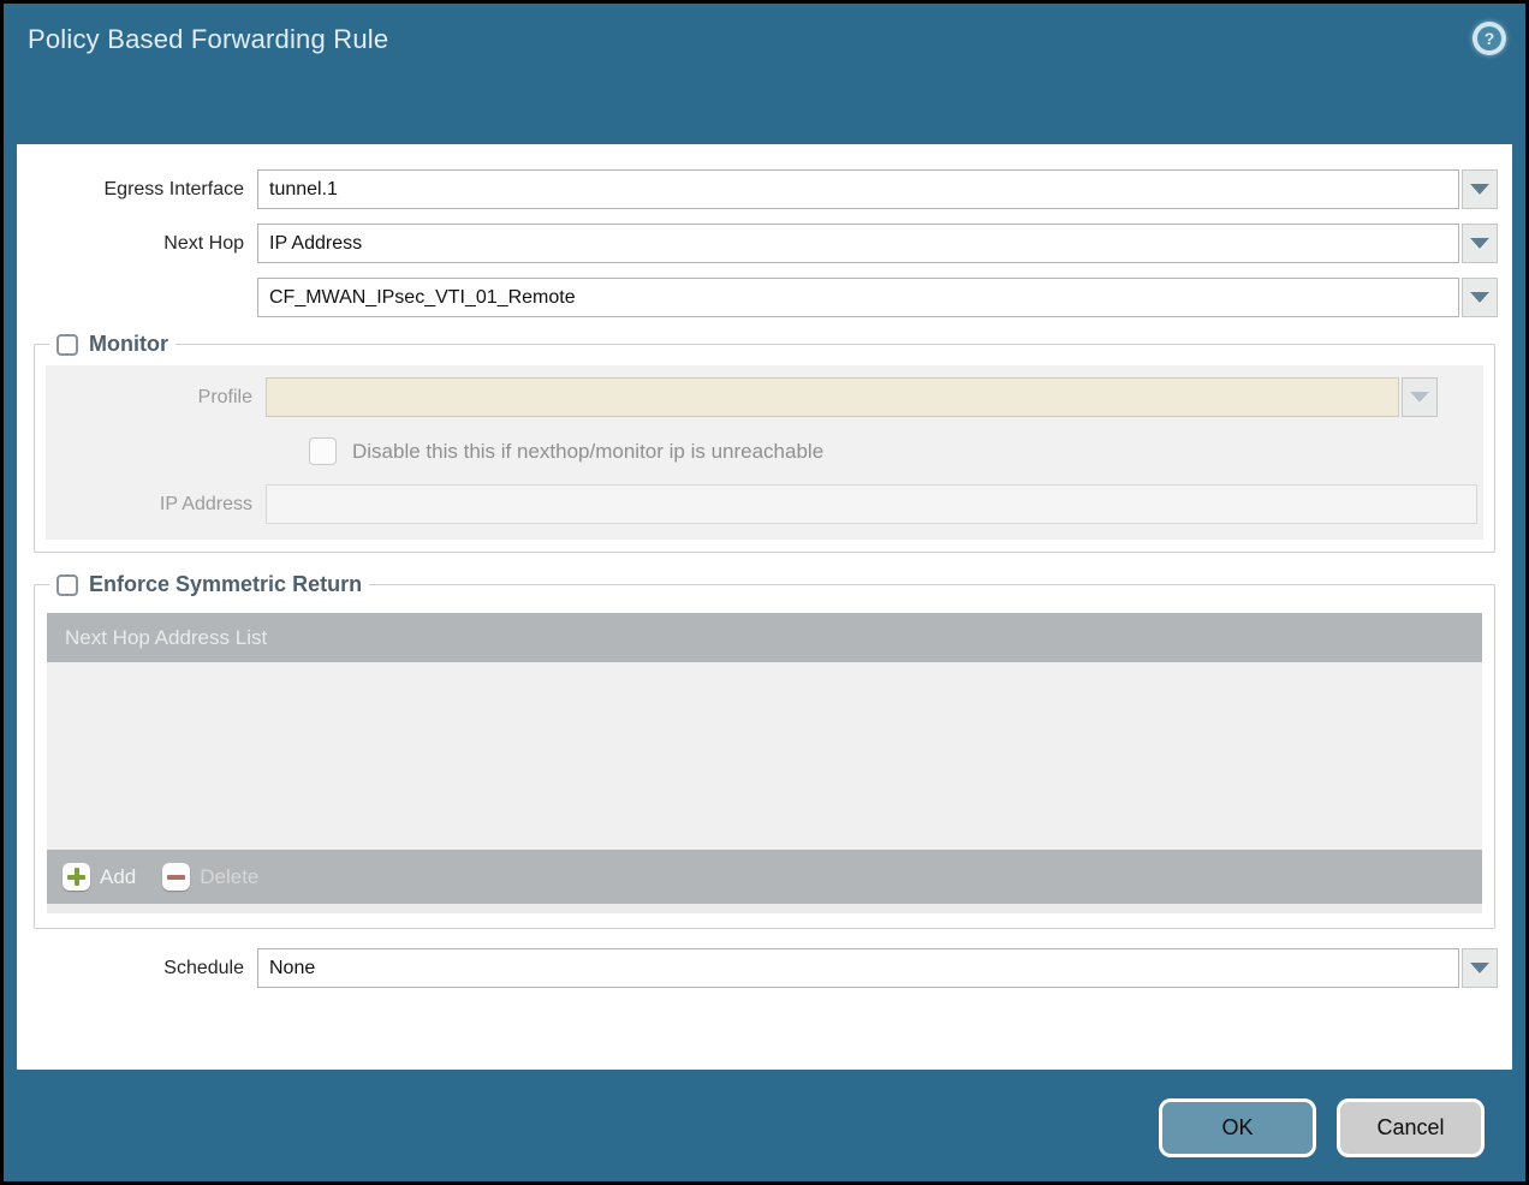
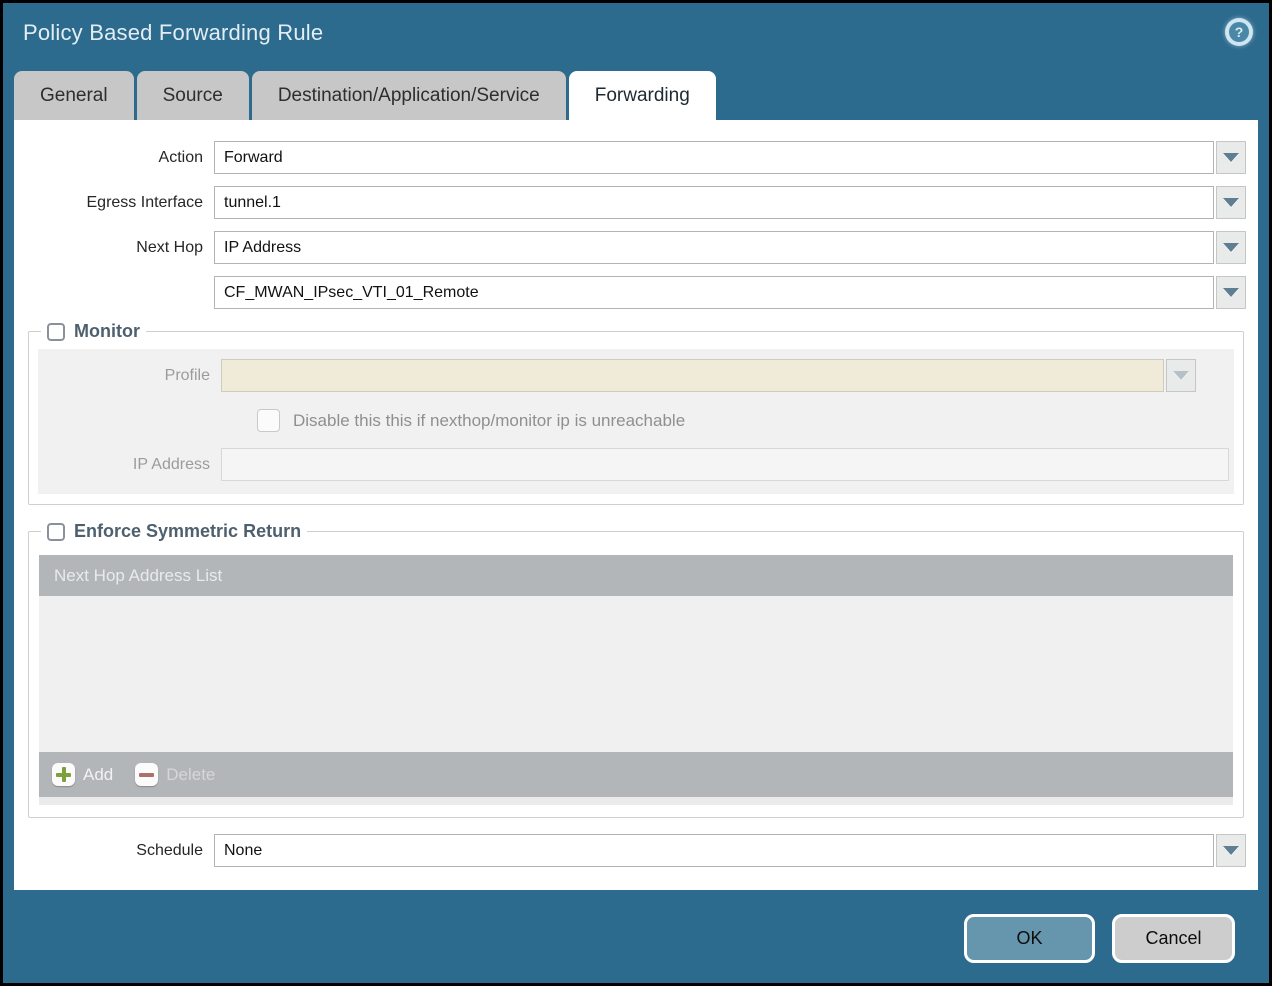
  Policy Based Forwarding Rule
  ?
+ General
+ Source
+ Destination/Application/Service
+ Forwarding
+ Action
+ Forward
  Egress Interface
  tunnel.1
  Next Hop
  IP Address
  CF_MWAN_IPsec_VTI_01_Remote
  Monitor
  Profile
  Disable this this if nexthop/monitor ip is unreachable
  IP Address
  Enforce Symmetric Return
  Next Hop Address List
  Add
  Delete
  Schedule
  None
  OK
  Cancel
